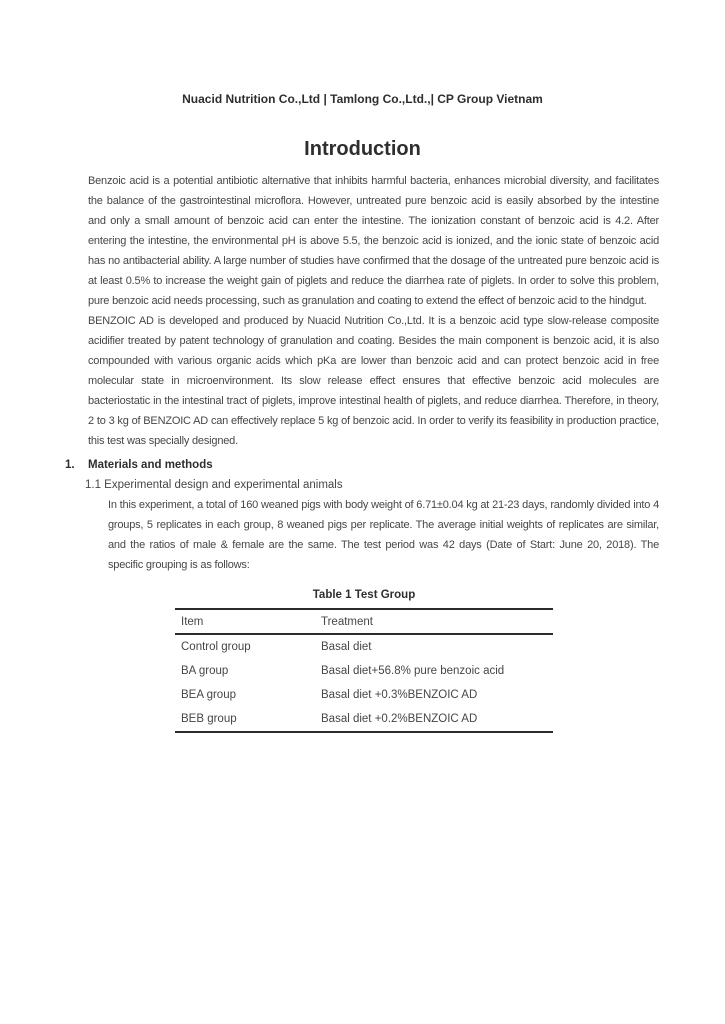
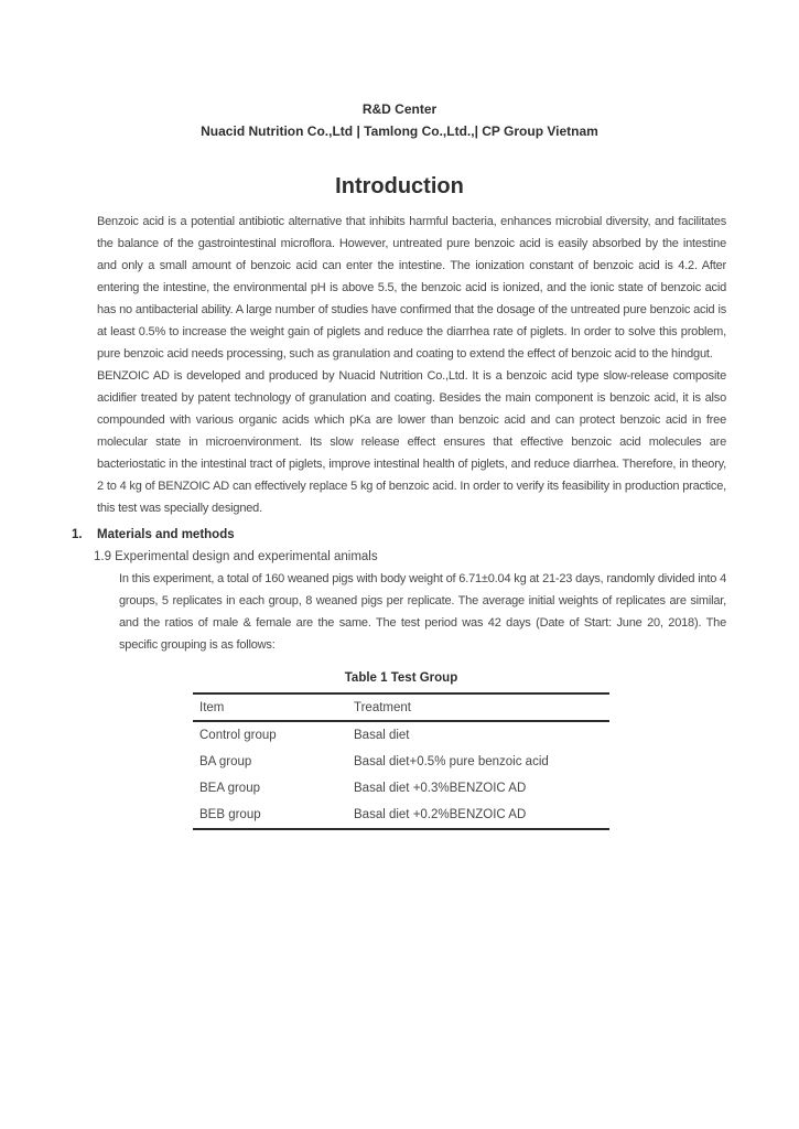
+ R&D Center
  Nuacid Nutrition Co.,Ltd | Tamlong Co.,Ltd.,| CP Group Vietnam
  Introduction
  Benzoic acid is a potential antibiotic alternative that inhibits harmful bacteria, enhances microbial diversity, and facilitates the balance of the gastrointestinal microflora. However, untreated pure benzoic acid is easily absorbed by the intestine and only a small amount of benzoic acid can enter the intestine. The ionization constant of benzoic acid is 4.2. After entering the intestine, the environmental pH is above 5.5, the benzoic acid is ionized, and the ionic state of benzoic acid has no antibacterial ability. A large number of studies have confirmed that the dosage of the untreated pure benzoic acid is at least 0.5% to increase the weight gain of piglets and reduce the diarrhea rate of piglets. In order to solve this problem, pure benzoic acid needs processing, such as granulation and coating to extend the effect of benzoic acid to the hindgut.
- BENZOIC AD is developed and produced by Nuacid Nutrition Co.,Ltd. It is a benzoic acid type slow-release composite acidifier treated by patent technology of granulation and coating. Besides the main component is benzoic acid, it is also compounded with various organic acids which pKa are lower than benzoic acid and can protect benzoic acid in free molecular state in microenvironment. Its slow release effect ensures that effective benzoic acid molecules are bacteriostatic in the intestinal tract of piglets, improve intestinal health of piglets, and reduce diarrhea. Therefore, in theory, 2 to 3 kg of BENZOIC AD can effectively replace 5 kg of benzoic acid. In order to verify its feasibility in production practice, this test was specially designed.
+ BENZOIC AD is developed and produced by Nuacid Nutrition Co.,Ltd. It is a benzoic acid type slow-release composite acidifier treated by patent technology of granulation and coating. Besides the main component is benzoic acid, it is also compounded with various organic acids which pKa are lower than benzoic acid and can protect benzoic acid in free molecular state in microenvironment. Its slow release effect ensures that effective benzoic acid molecules are bacteriostatic in the intestinal tract of piglets, improve intestinal health of piglets, and reduce diarrhea. Therefore, in theory, 2 to 4 kg of BENZOIC AD can effectively replace 5 kg of benzoic acid. In order to verify its feasibility in production practice, this test was specially designed.
  1. Materials and methods
- 1.1 Experimental design and experimental animals
+ 1.9 Experimental design and experimental animals
  In this experiment, a total of 160 weaned pigs with body weight of 6.71±0.04 kg at 21-23 days, randomly divided into 4 groups, 5 replicates in each group, 8 weaned pigs per replicate. The average initial weights of replicates are similar, and the ratios of male & female are the same. The test period was 42 days (Date of Start: June 20, 2018). The specific grouping is as follows:
  Table 1 Test Group
  Item	Treatment
  Control group	Basal diet
- BA group	Basal diet+56.8% pure benzoic acid
+ BA group	Basal diet+0.5% pure benzoic acid
  BEA group	Basal diet +0.3%BENZOIC AD
  BEB group	Basal diet +0.2%BENZOIC AD
